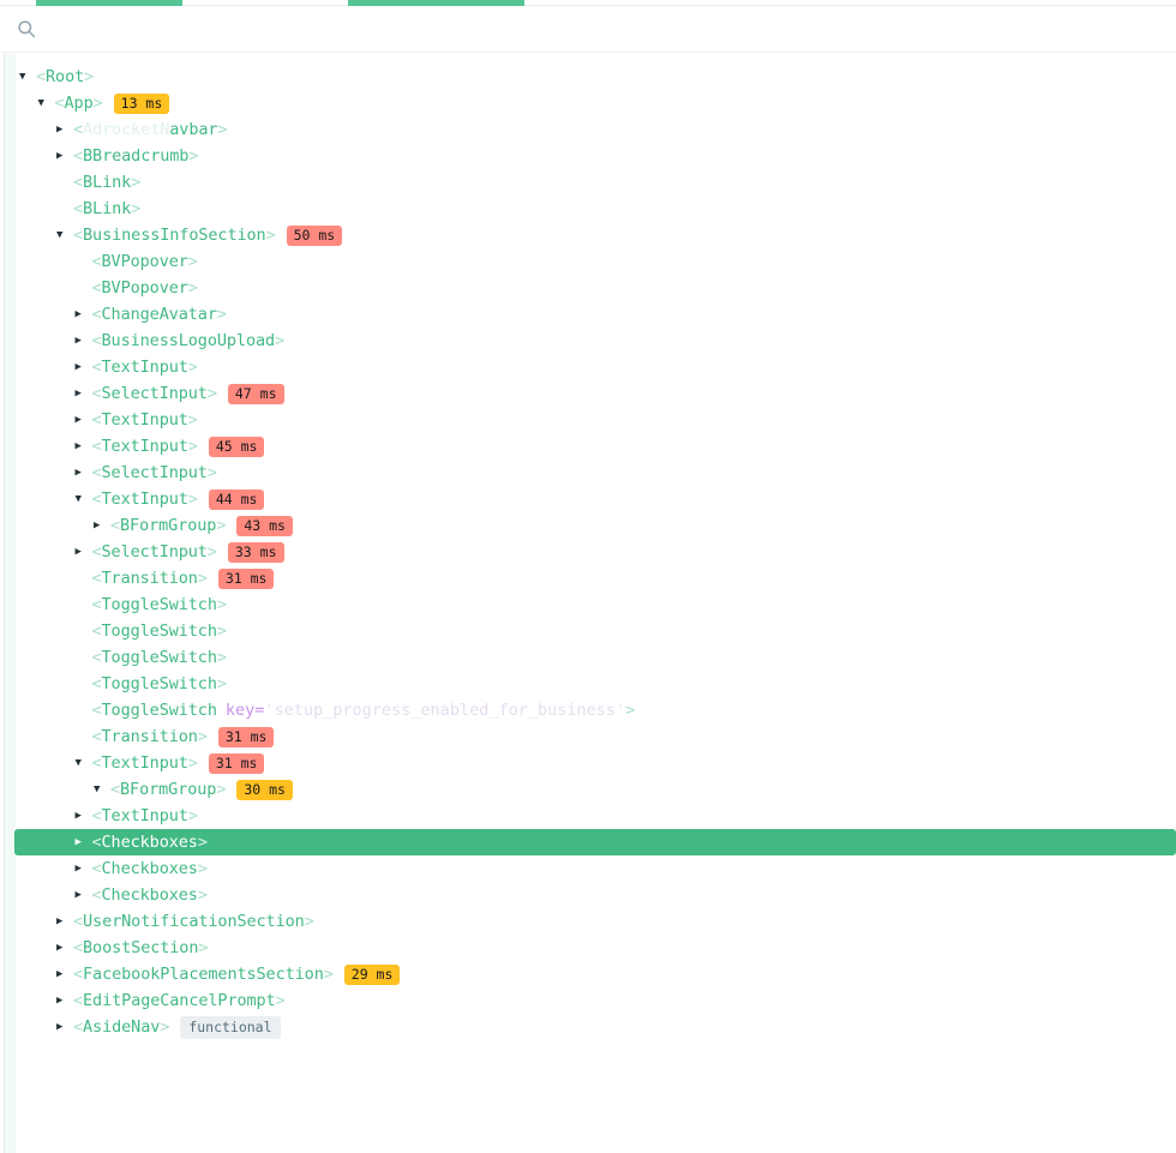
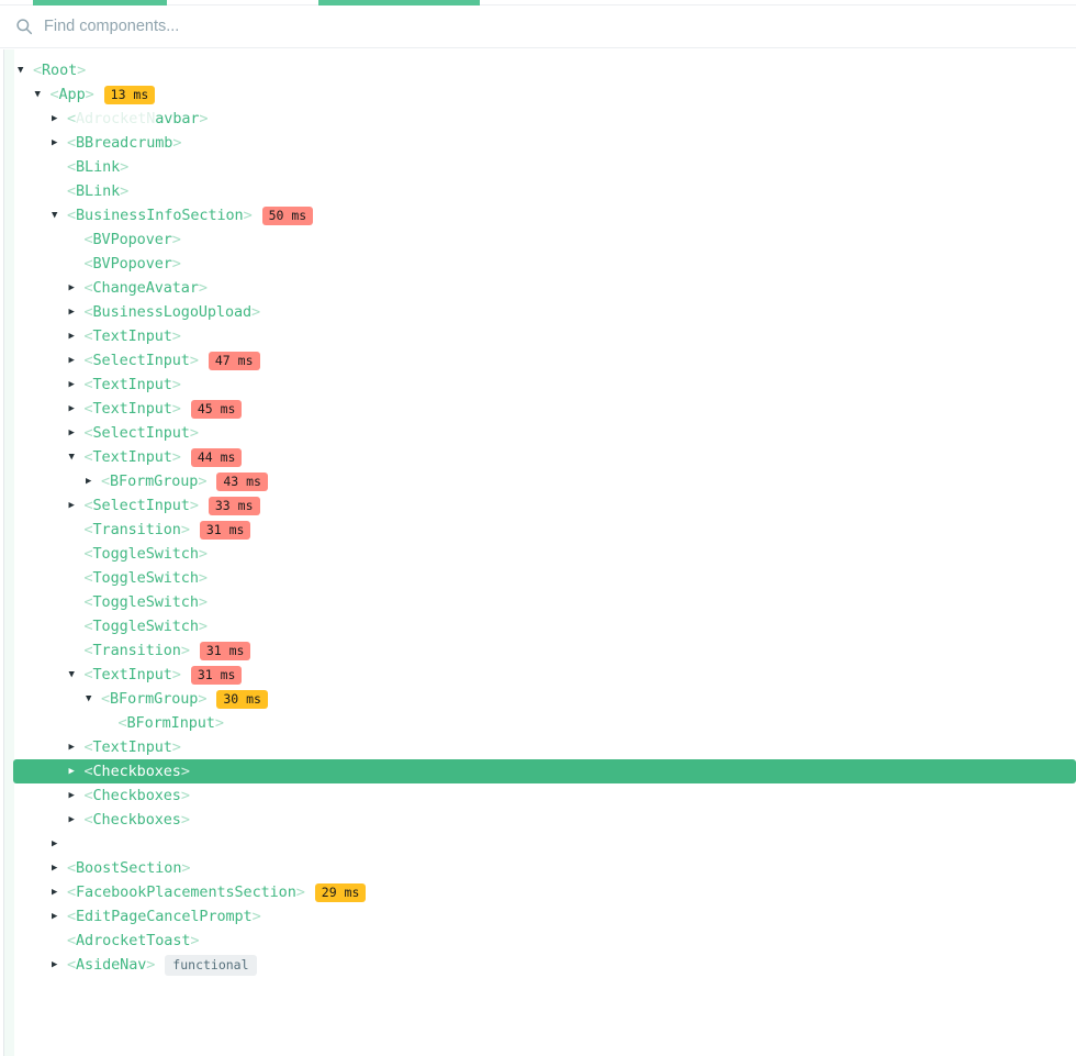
+ Find components...
  ▼
  <Root>
  ▼
  <App>
  13 ms
  ▶
  <AdrocketNavbar>
  ▶
  <BBreadcrumb>
  <BLink>
  <BLink>
  ▼
  <BusinessInfoSection>
  50 ms
  <BVPopover>
  <BVPopover>
  ▶
  <ChangeAvatar>
  ▶
  <BusinessLogoUpload>
  ▶
  <TextInput>
  ▶
  <SelectInput>
  47 ms
  ▶
  <TextInput>
  ▶
  <TextInput>
  45 ms
  ▶
  <SelectInput>
  ▼
  <TextInput>
  44 ms
  ▶
  <BFormGroup>
  43 ms
  ▶
  <SelectInput>
  33 ms
  <Transition>
  31 ms
  <ToggleSwitch>
  <ToggleSwitch>
  <ToggleSwitch>
  <ToggleSwitch>
- <ToggleSwitch
- key=
- 'setup_progress_enabled_for_business'
- >
  <Transition>
  31 ms
  ▼
  <TextInput>
  31 ms
  ▼
  <BFormGroup>
  30 ms
+ <BFormInput>
  ▶
  <TextInput>
  ▶
  <Checkboxes>
  ▶
  <Checkboxes>
  ▶
  <Checkboxes>
  ▶
- <UserNotificationSection>
  ▶
  <BoostSection>
  ▶
  <FacebookPlacementsSection>
  29 ms
  ▶
  <EditPageCancelPrompt>
+ <AdrocketToast>
  ▶
  <AsideNav>
  functional
